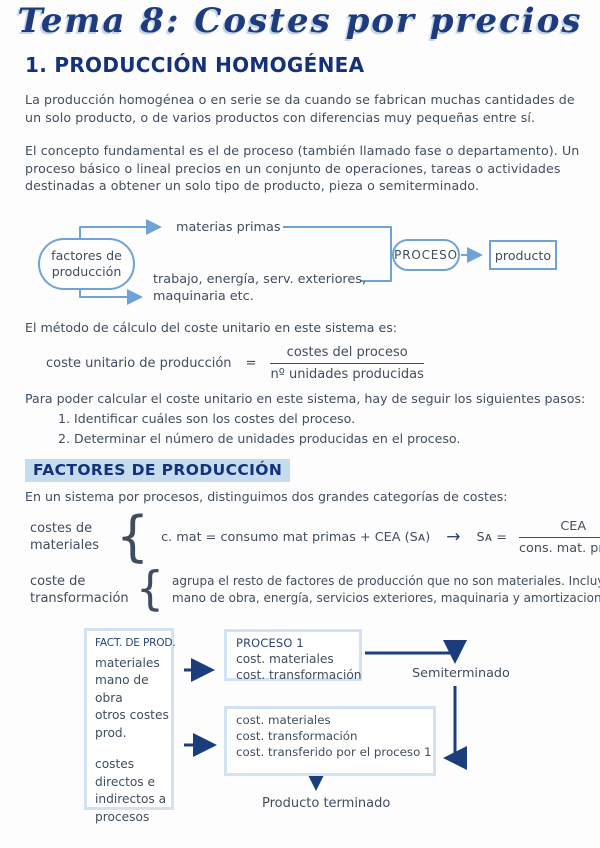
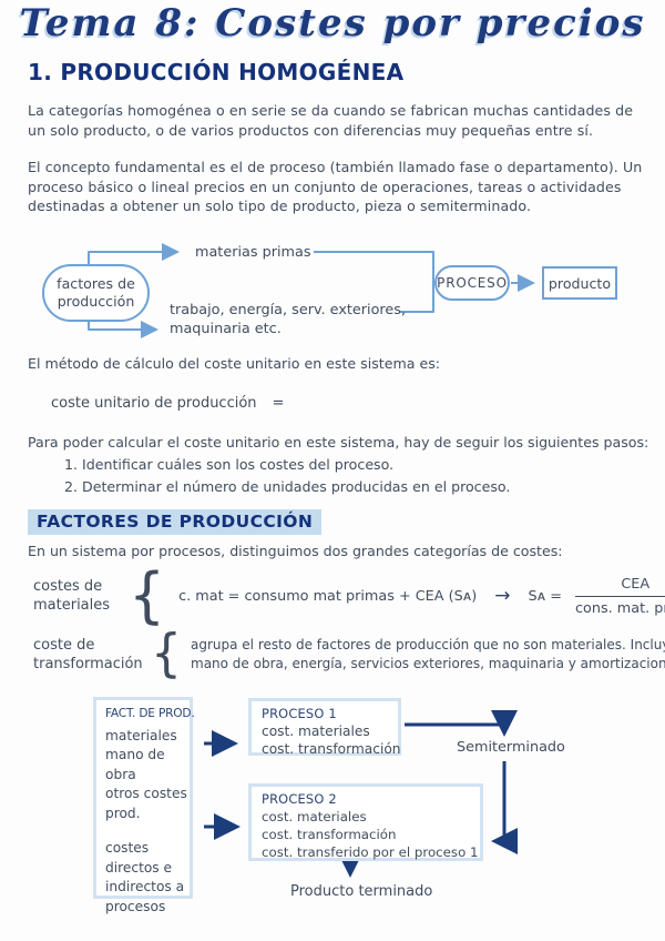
  Tema 8: Costes por precios
  1. PRODUCCIÓN HOMOGÉNEA
- La producción homogénea o en serie se da cuando se fabrican muchas cantidades de un solo producto, o de varios productos con diferencias muy pequeñas entre sí.
+ La categorías homogénea o en serie se da cuando se fabrican muchas cantidades de un solo producto, o de varios productos con diferencias muy pequeñas entre sí.
  El concepto fundamental es el de proceso (también llamado fase o departamento). Un proceso básico o lineal precios en un conjunto de operaciones, tareas o actividades destinadas a obtener un solo tipo de producto, pieza o semiterminado.
  factores de
  producción
  materias primas
  trabajo, energía, serv. exteriores,
  maquinaria etc.
  PROCESO
  producto
  El método de cálculo del coste unitario en este sistema es:
  coste unitario de producción
  =
- costes del proceso
- nº unidades producidas
  Para poder calcular el coste unitario en este sistema, hay de seguir los siguientes pasos:
  1. Identificar cuáles son los costes del proceso.
  2. Determinar el número de unidades producidas en el proceso.
  FACTORES DE PRODUCCIÓN
  En un sistema por procesos, distinguimos dos grandes categorías de costes:
  costes de
  materiales
  {
  c. mat = consumo mat primas + CEA (Sᴀ)
  →
  Sᴀ =
  CEA
  cons. mat. p
  coste de
  transformación
  {
  agrupa el resto de factores de producción que no son materiales. Inclu
  mano de obra, energía, servicios exteriores, maquinaria y amortizacion
  FACT. DE PROD.
  materiales
  mano de obra
  otros costes
  prod.
  costes
  directos e
  indirectos a
  procesos
  PROCESO 1
  cost. materiales
  cost. transformación
+ PROCESO 2
  cost. materiales
  cost. transformación
  cost. transferido por el proceso 1
  Semiterminado
  Producto terminado
